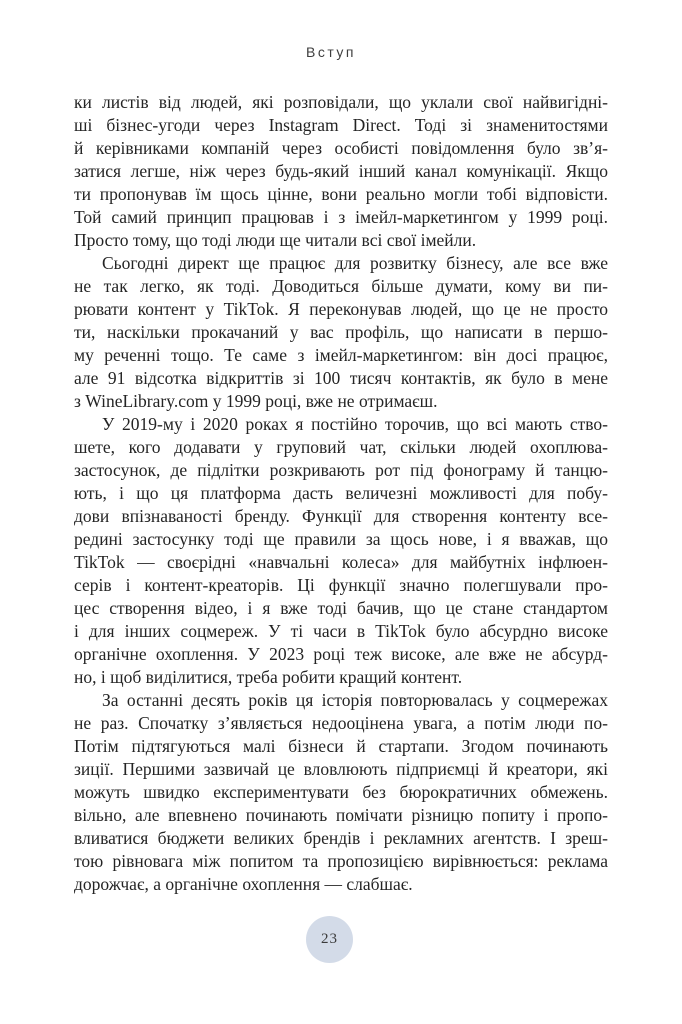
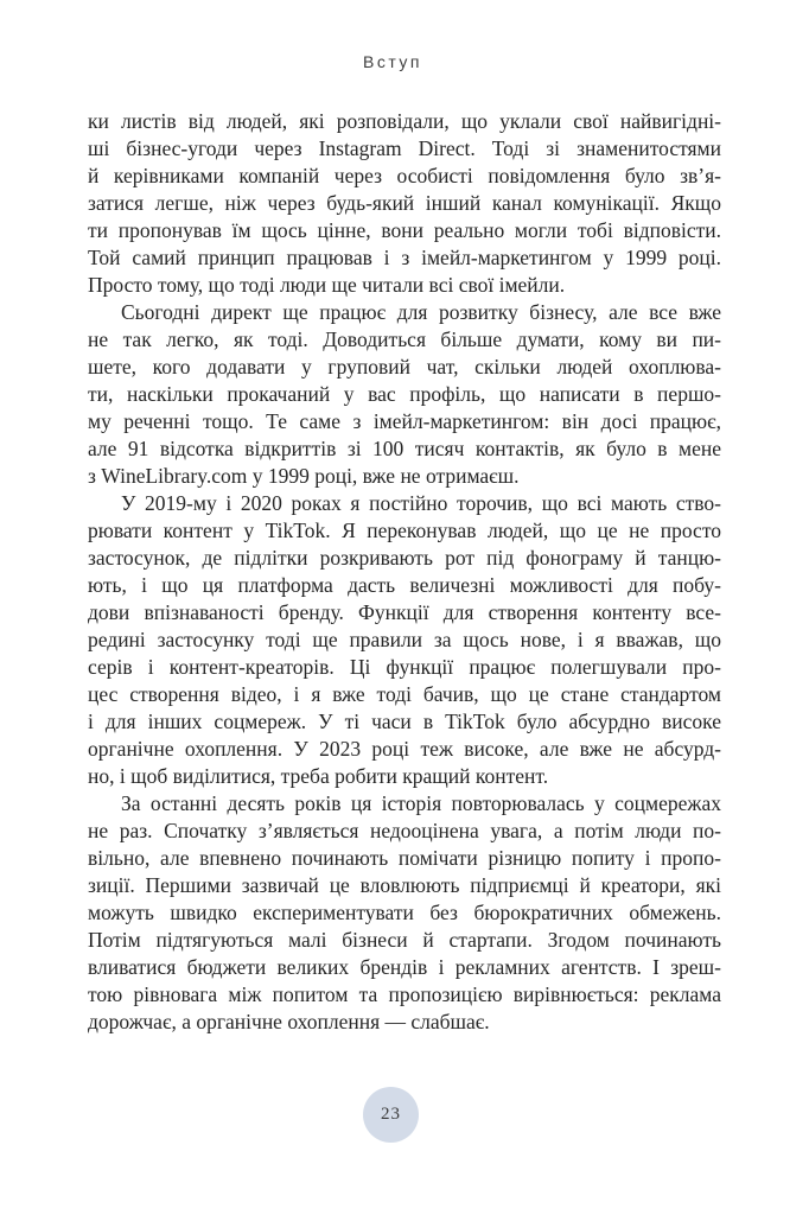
  Вступ
  ки листів від людей, які розповідали, що уклали свої найвигідні-
  ші бізнес-угоди через Instagram Direct. Тоді зі знаменитостями
  й керівниками компаній через особисті повідомлення було зв’я-
  затися легше, ніж через будь-який інший канал комунікації. Якщо
  ти пропонував їм щось цінне, вони реально могли тобі відповісти.
  Той самий принцип працював і з імейл-маркетингом у 1999 році.
  Просто тому, що тоді люди ще читали всі свої імейли.
  Сьогодні директ ще працює для розвитку бізнесу, але все вже
  не так легко, як тоді. Доводиться більше думати, кому ви пи-
- рювати контент у TikTok. Я переконував людей, що це не просто
+ шете, кого додавати у груповий чат, скільки людей охоплюва-
  ти, наскільки прокачаний у вас профіль, що написати в першо-
  му реченні тощо. Те саме з імейл-маркетингом: він досі працює,
  але 91 відсотка відкриттів зі 100 тисяч контактів, як було в мене
  з WineLibrary.com у 1999 році, вже не отримаєш.
  У 2019-му і 2020 роках я постійно торочив, що всі мають ство-
- шете, кого додавати у груповий чат, скільки людей охоплюва-
+ рювати контент у TikTok. Я переконував людей, що це не просто
  застосунок, де підлітки розкривають рот під фонограму й танцю-
  ють, і що ця платформа дасть величезні можливості для побу-
  дови впізнаваності бренду. Функції для створення контенту все-
  редині застосунку тоді ще правили за щось нове, і я вважав, що
- TikTok — своєрідні «навчальні колеса» для майбутніх інфлюен-
- серів і контент-креаторів. Ці функції значно полегшували про-
+ серів і контент-креаторів. Ці функції працює полегшували про-
  цес створення відео, і я вже тоді бачив, що це стане стандартом
  і для інших соцмереж. У ті часи в TikTok було абсурдно високе
  органічне охоплення. У 2023 році теж високе, але вже не абсурд-
  но, і щоб виділитися, треба робити кращий контент.
  За останні десять років ця історія повторювалась у соцмережах
  не раз. Спочатку з’являється недооцінена увага, а потім люди по-
- Потім підтягуються малі бізнеси й стартапи. Згодом починають
+ вільно, але впевнено починають помічати різницю попиту і пропо-
  зиції. Першими зазвичай це вловлюють підприємці й креатори, які
  можуть швидко експериментувати без бюрократичних обмежень.
- вільно, але впевнено починають помічати різницю попиту і пропо-
+ Потім підтягуються малі бізнеси й стартапи. Згодом починають
  вливатися бюджети великих брендів і рекламних агентств. І зреш-
  тою рівновага між попитом та пропозицією вирівнюється: реклама
  дорожчає, а органічне охоплення — слабшає.
  23
